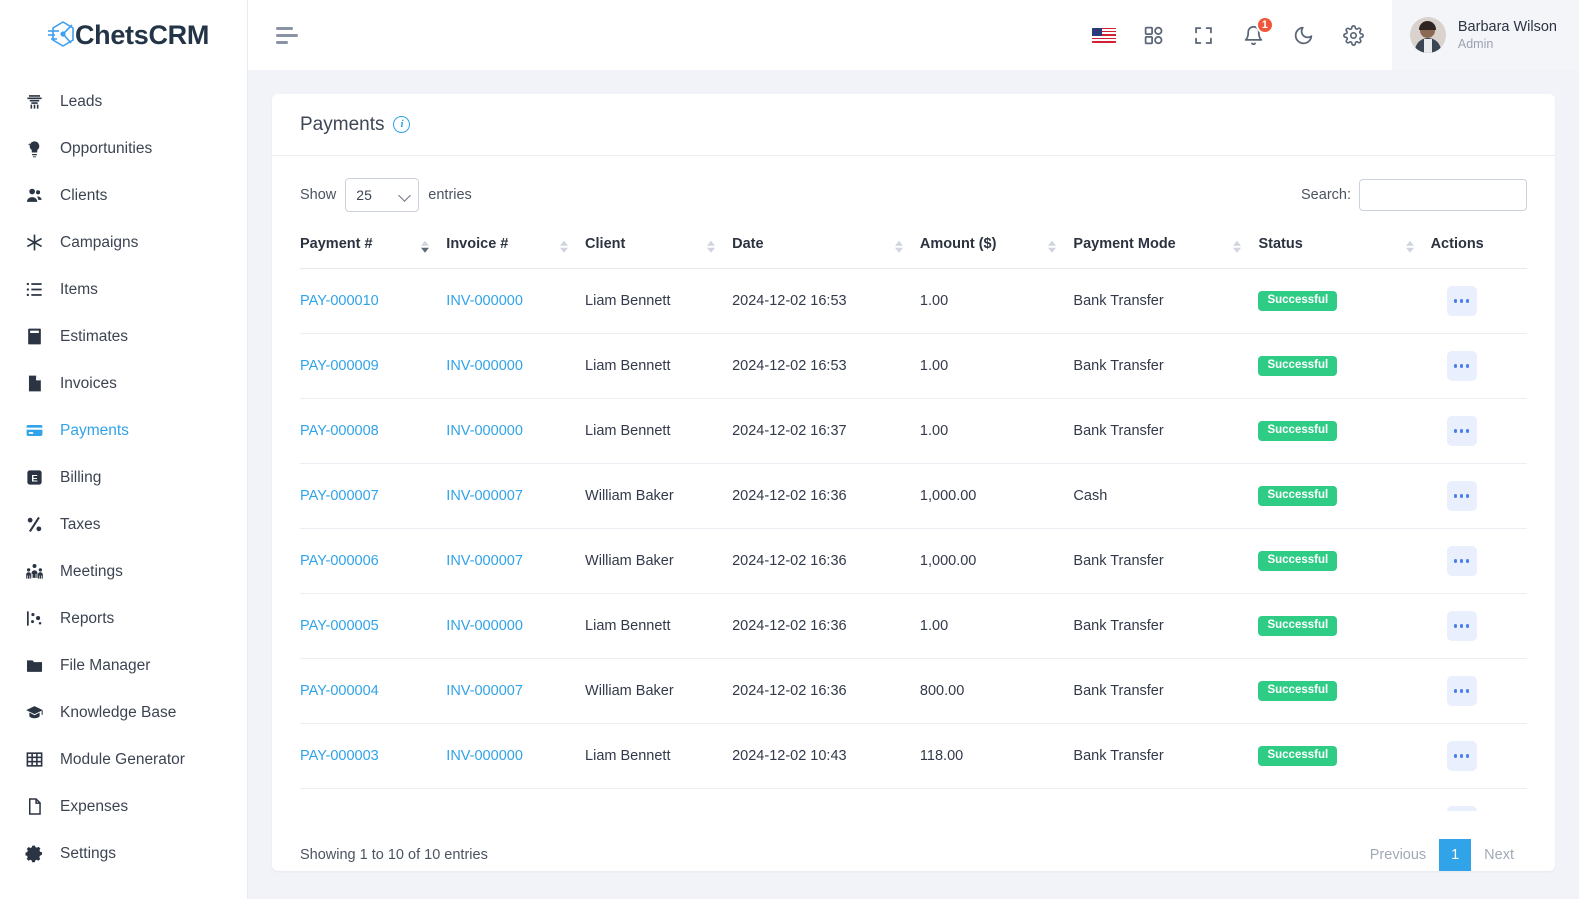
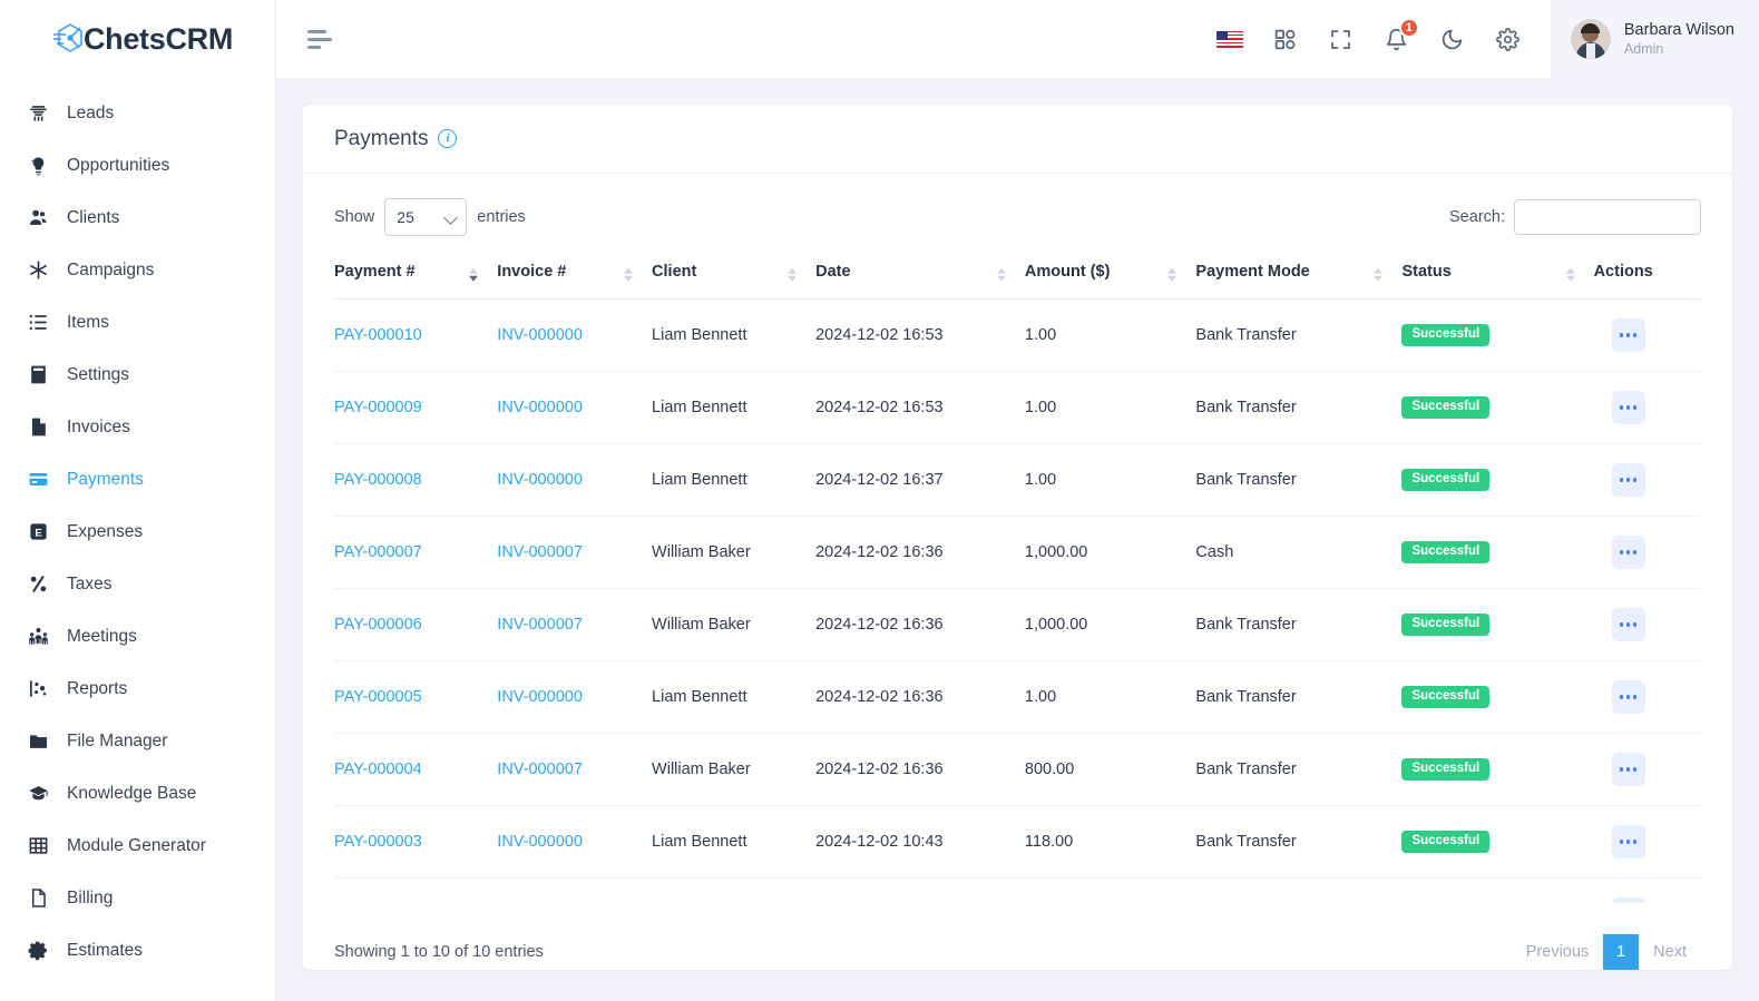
  ChetsCRM
  Leads
  Opportunities
  Clients
  Campaigns
  Items
- Estimates
+ Settings
  Invoices
  Payments
  E
- Billing
+ Expenses
  Taxes
  Meetings
  Reports
  File Manager
  Knowledge Base
  Module Generator
- Expenses
+ Billing
- Settings
+ Estimates
  1
  Barbara Wilson
  Admin
  Payments
  i
  Show
  25
  entries
  Search:
  Payment #	Invoice #	Client	Date	Amount ($)	Payment Mode	Status	Actions
  PAY-000010	INV-000000	Liam Bennett	2024-12-02 16:53	1.00	Bank Transfer	Successful
  PAY-000009	INV-000000	Liam Bennett	2024-12-02 16:53	1.00	Bank Transfer	Successful
  PAY-000008	INV-000000	Liam Bennett	2024-12-02 16:37	1.00	Bank Transfer	Successful
  PAY-000007	INV-000007	William Baker	2024-12-02 16:36	1,000.00	Cash	Successful
  PAY-000006	INV-000007	William Baker	2024-12-02 16:36	1,000.00	Bank Transfer	Successful
  PAY-000005	INV-000000	Liam Bennett	2024-12-02 16:36	1.00	Bank Transfer	Successful
  PAY-000004	INV-000007	William Baker	2024-12-02 16:36	800.00	Bank Transfer	Successful
  PAY-000003	INV-000000	Liam Bennett	2024-12-02 10:43	118.00	Bank Transfer	Successful
  Showing 1 to 10 of 10 entries
  Previous
  1
  Next
